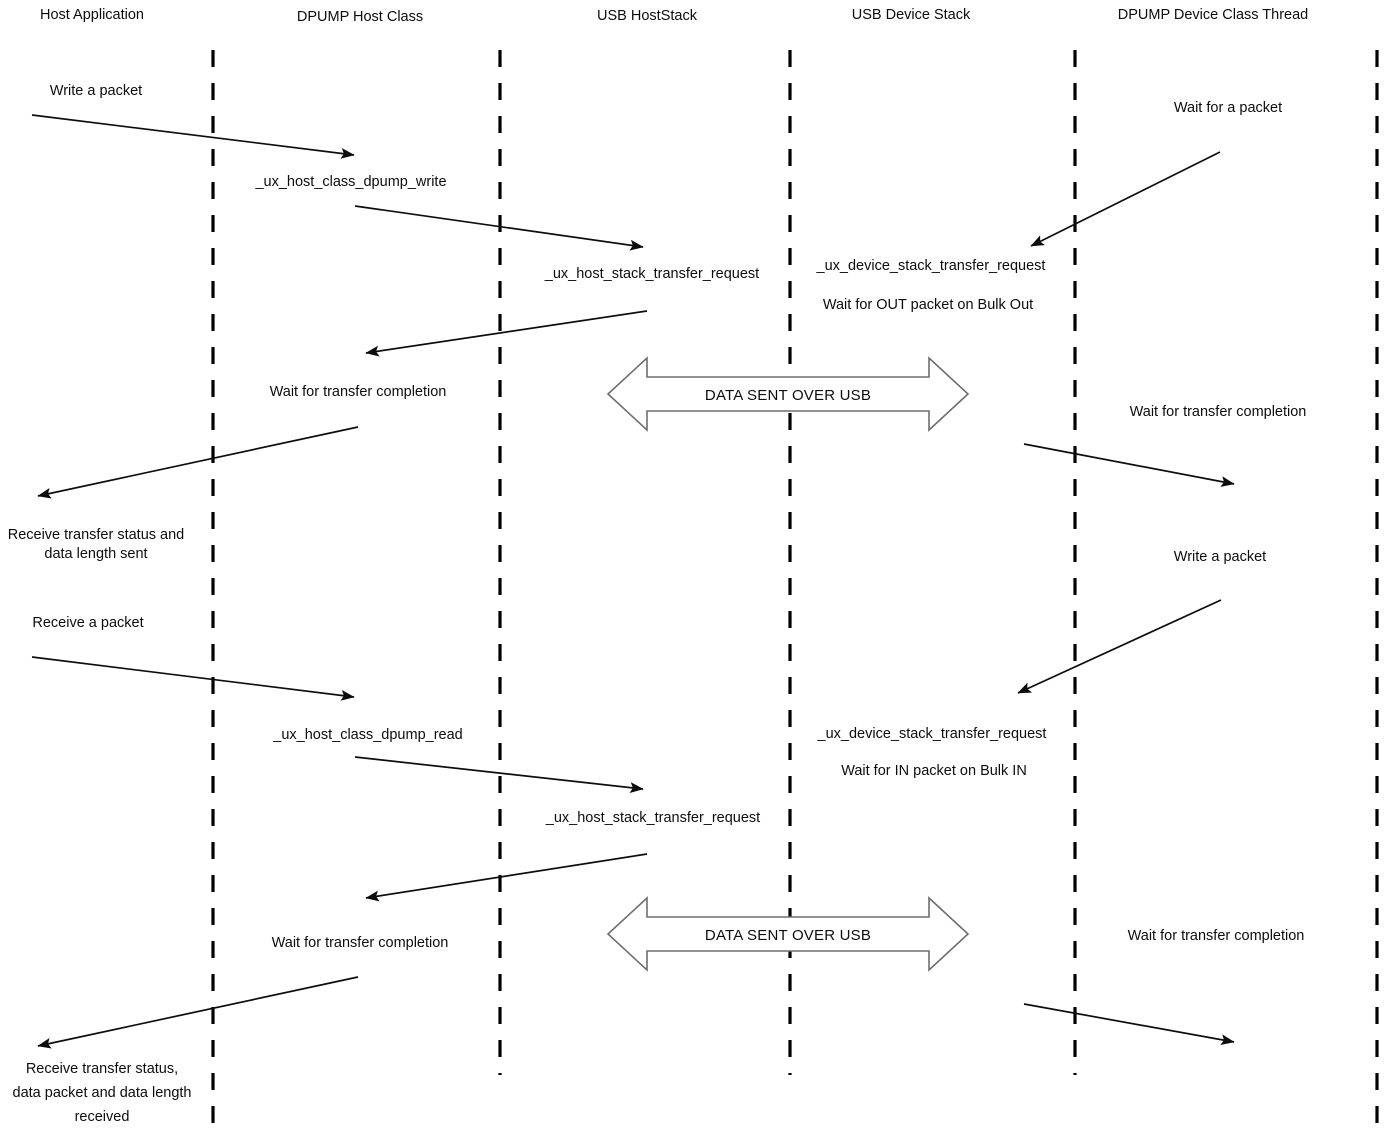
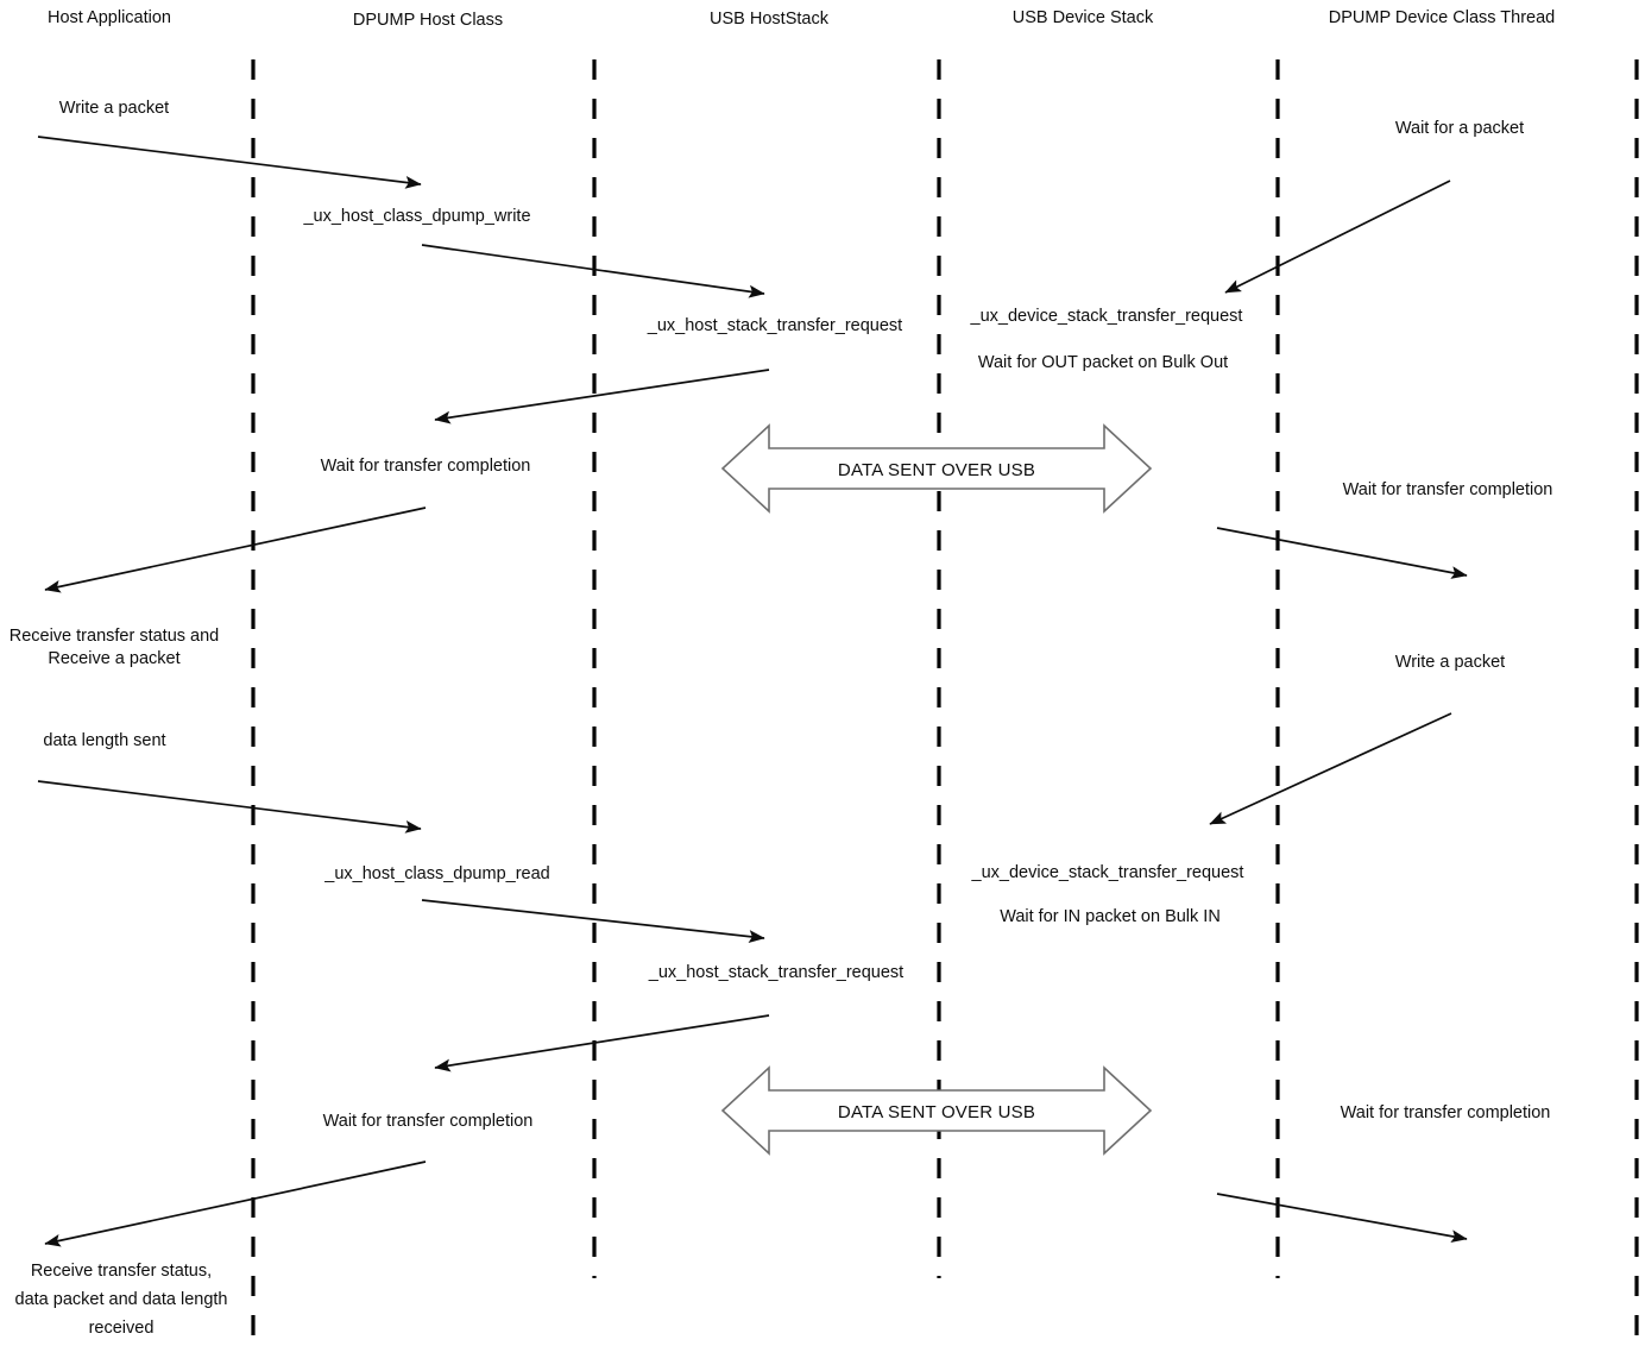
  Host Application
  DPUMP Host Class
  USB HostStack
  USB Device Stack
  DPUMP Device Class Thread
  DATA SENT OVER USB
  DATA SENT OVER USB
  Write a packet
  _ux_host_class_dpump_write
  _ux_host_stack_transfer_request
  Wait for a packet
  _ux_device_stack_transfer_request
  Wait for OUT packet on Bulk Out
  Wait for transfer completion
  Wait for transfer completion
  Receive transfer status and
- data length sent
+ Receive a packet
  Write a packet
- Receive a packet
+ data length sent
  _ux_host_class_dpump_read
  _ux_device_stack_transfer_request
  Wait for IN packet on Bulk IN
  _ux_host_stack_transfer_request
  Wait for transfer completion
  Wait for transfer completion
  Receive transfer status,
  data packet and data length
  received
